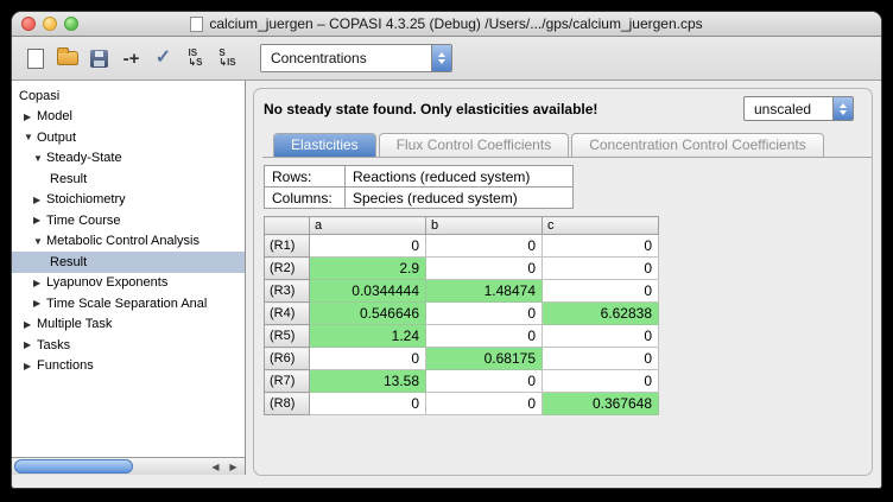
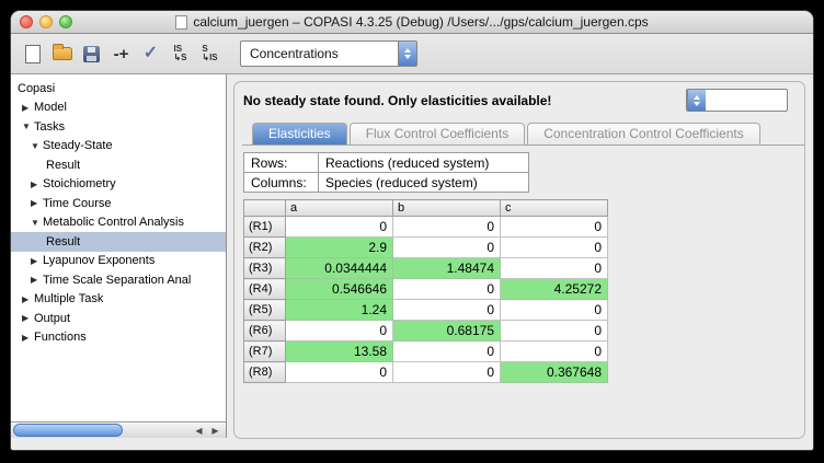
  calcium_juergen – COPASI 4.3.25 (Debug) /Users/.../gps/calcium_juergen.cps
  -+
  ✓
  IS
  ↳S
  S
  ↳IS
  Concentrations
  Copasi
  Model
- Output
+ Tasks
  Steady-State
  Result
  Stoichiometry
  Time Course
  Metabolic Control Analysis
  Result
  Lyapunov Exponents
  Time Scale Separation Anal
  Multiple Task
- Tasks
+ Output
  Functions
  ◀
  ▶
  No steady state found. Only elasticities available!
- unscaled
  Elasticities
  Flux Control Coefficients
  Concentration Control Coefficients
  Rows:	Reactions (reduced system)
  Columns:	Species (reduced system)
  	a	b	c
  (R1)	0	0	0
  (R2)	2.9	0	0
  (R3)	0.0344444	1.48474	0
- (R4)	0.546646	0	6.62838
+ (R4)	0.546646	0	4.25272
  (R5)	1.24	0	0
  (R6)	0	0.68175	0
  (R7)	13.58	0	0
  (R8)	0	0	0.367648
